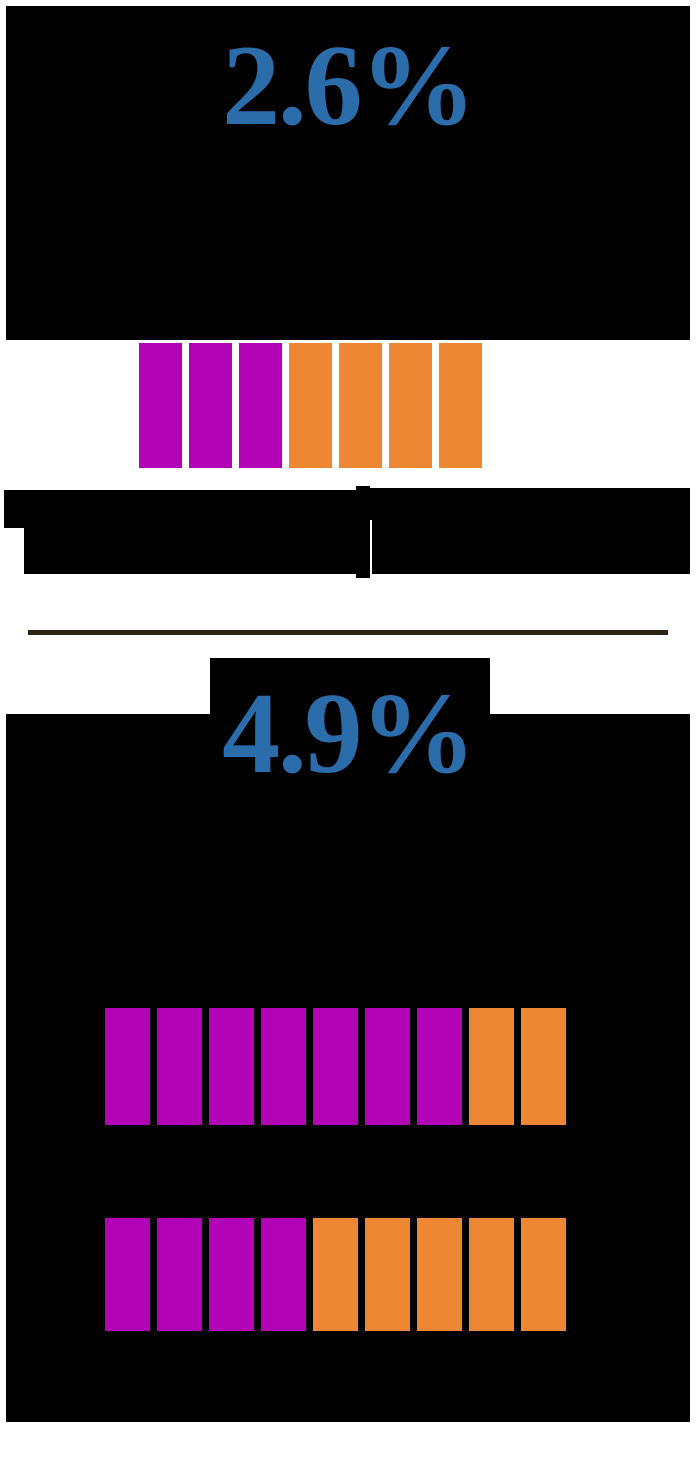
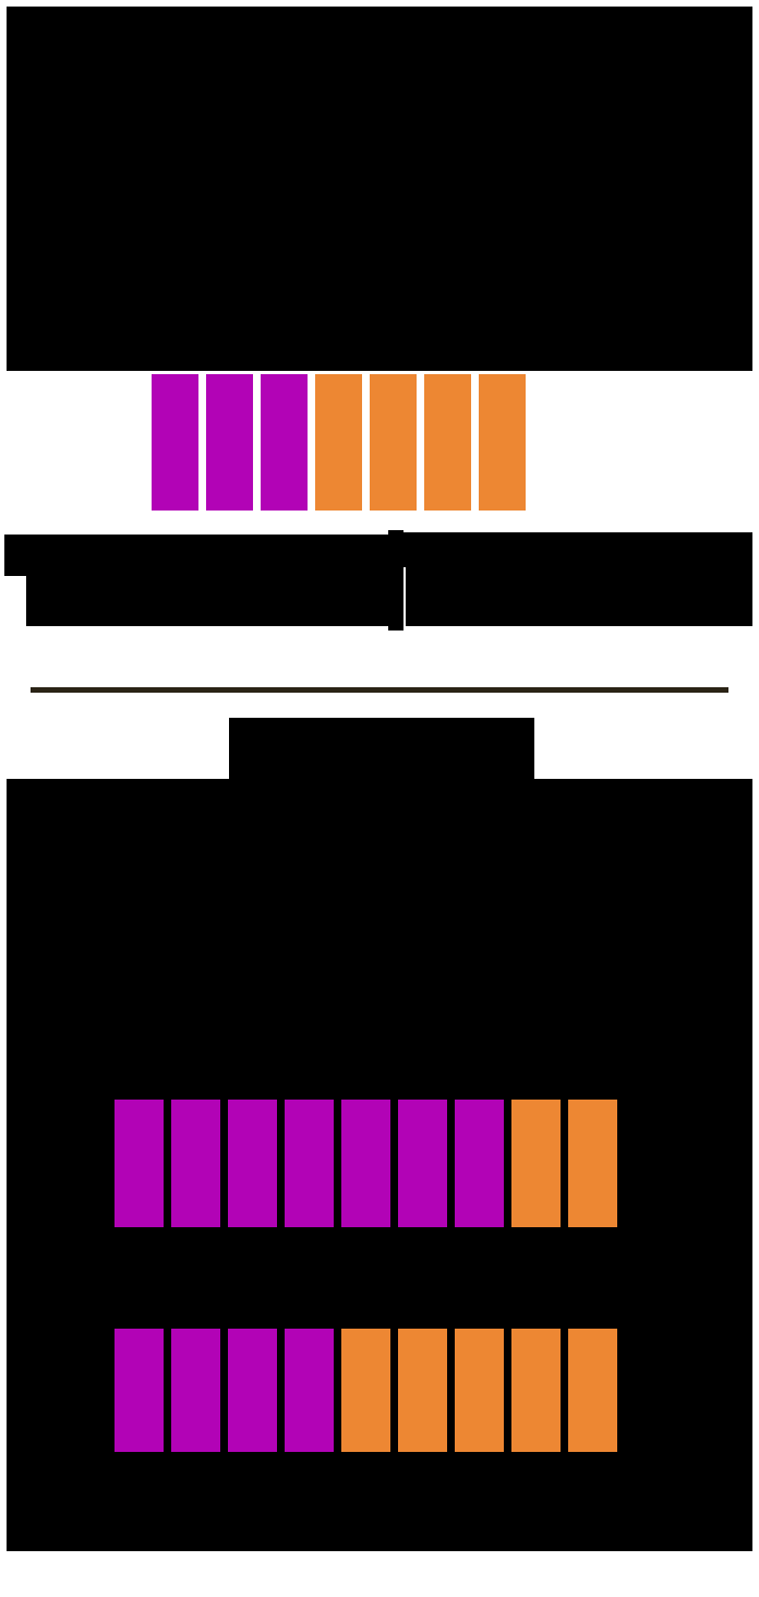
- 2.6%
- 4.9%
